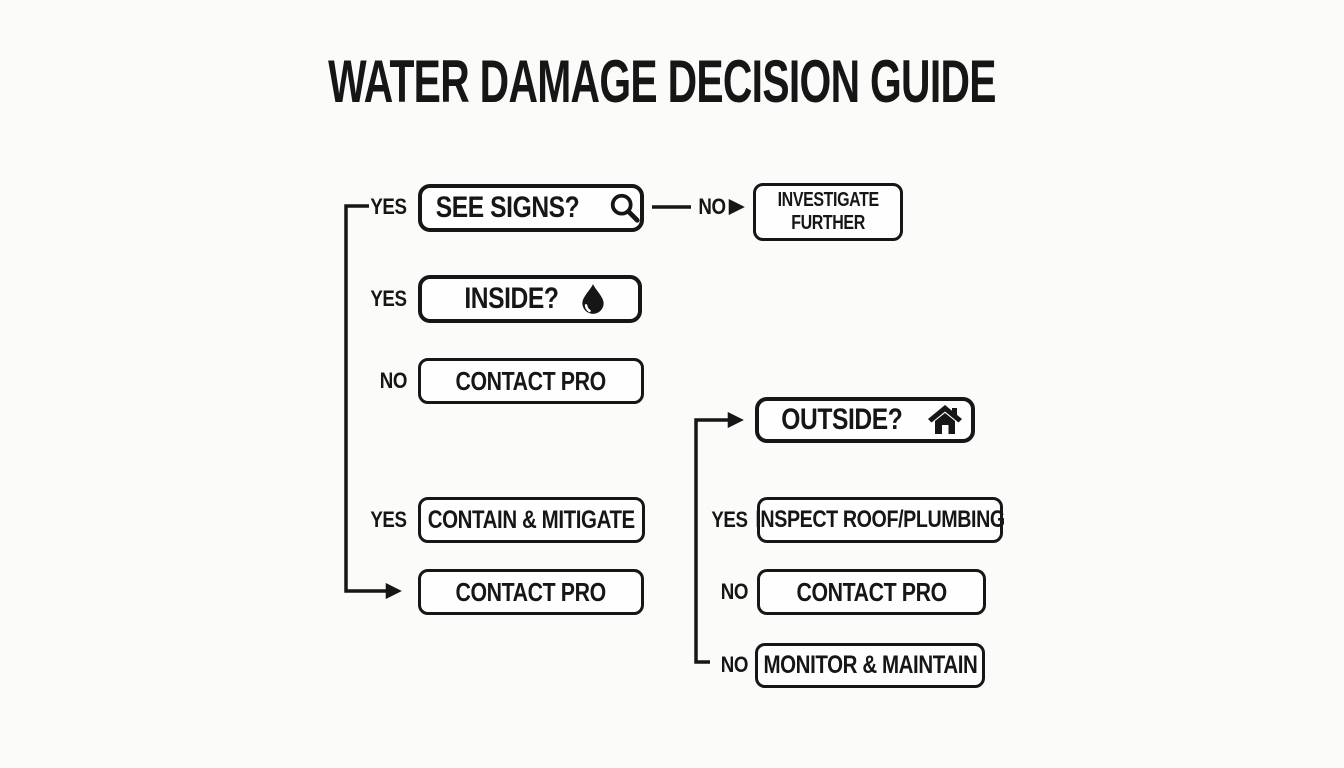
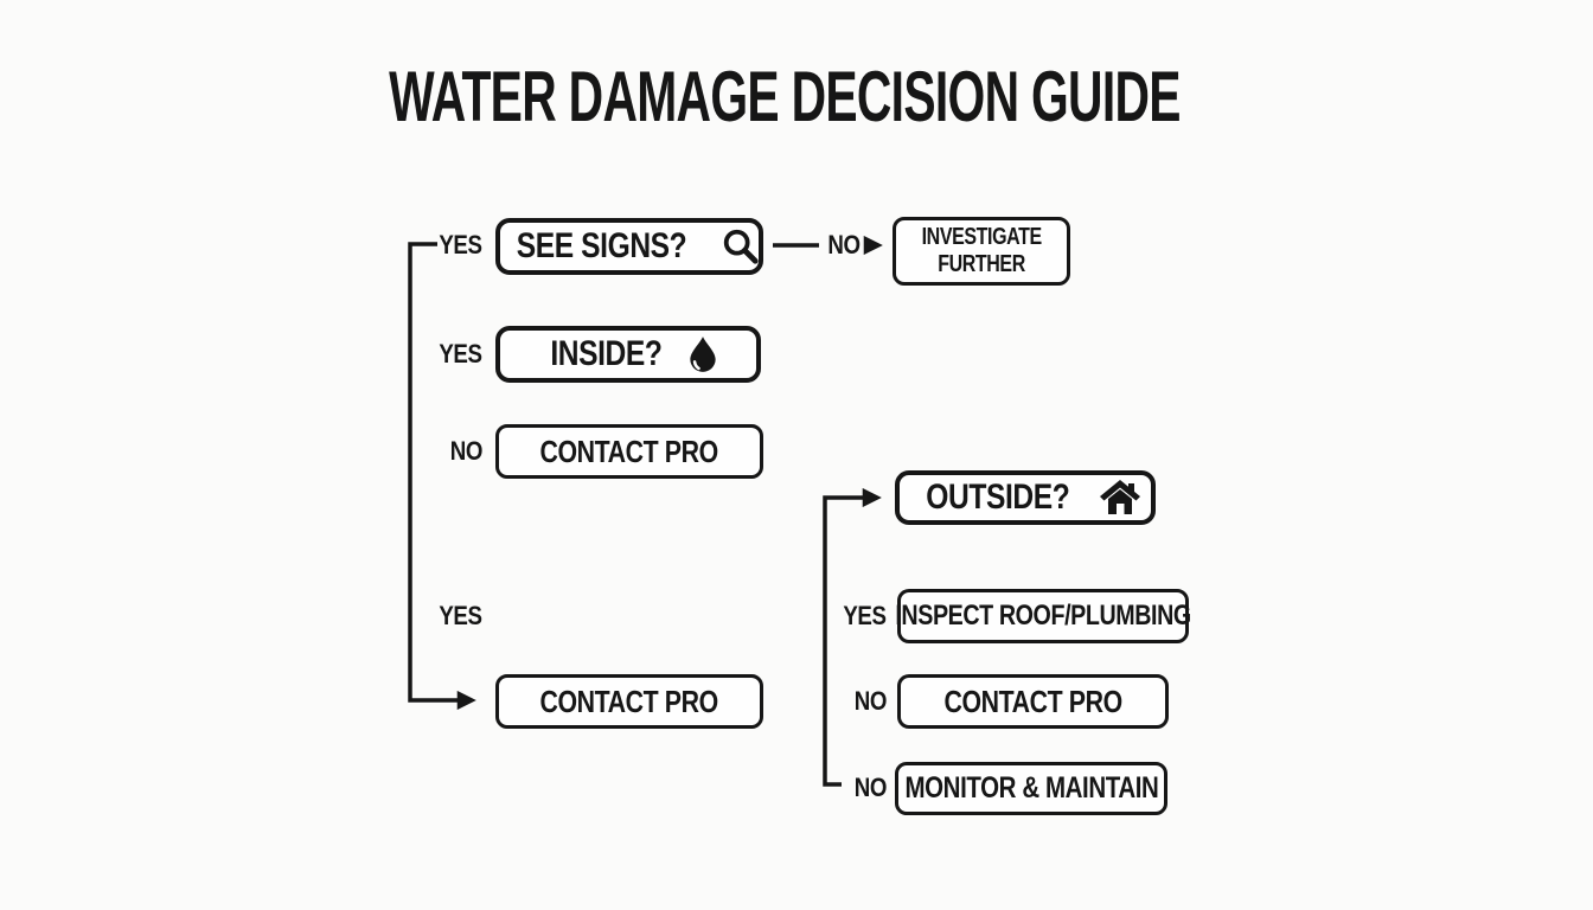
  WATER DAMAGE DECISION GUIDE
  YES
  NO
  YES
  NO
  YES
  YES
  NO
  NO
  SEE SIGNS?
  INVESTIGATE
  FURTHER
  INSIDE?
  CONTACT PRO
  OUTSIDE?
- CONTAIN & MITIGATE
  INSPECT ROOF/PLUMBING
  CONTACT PRO
  CONTACT PRO
  MONITOR & MAINTAIN
